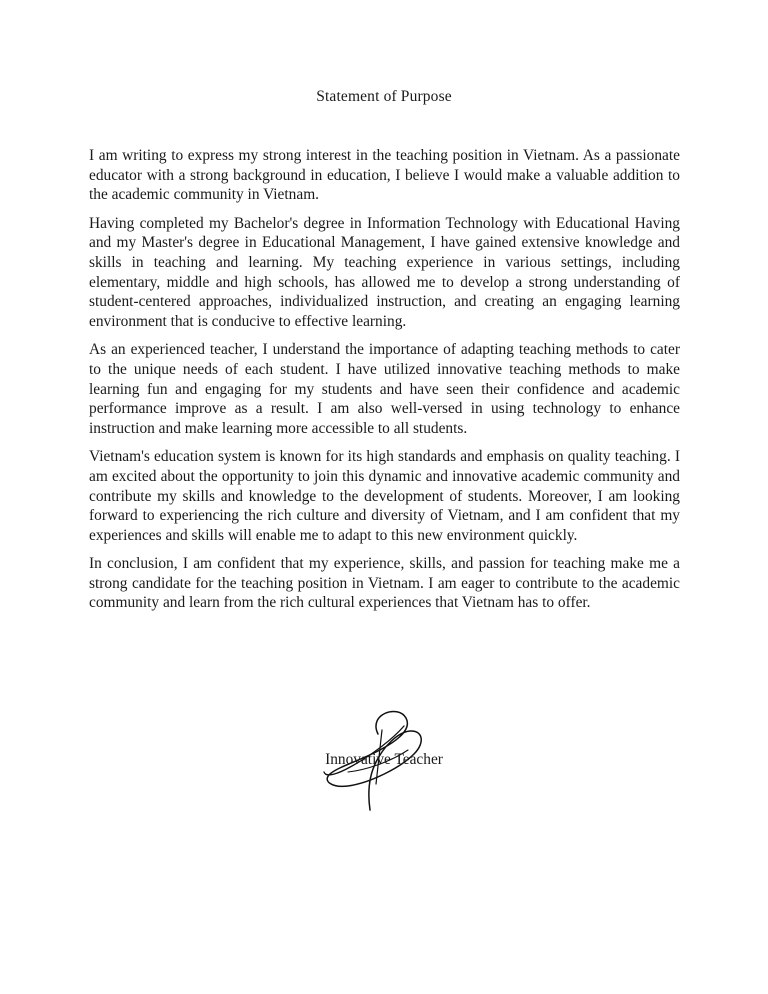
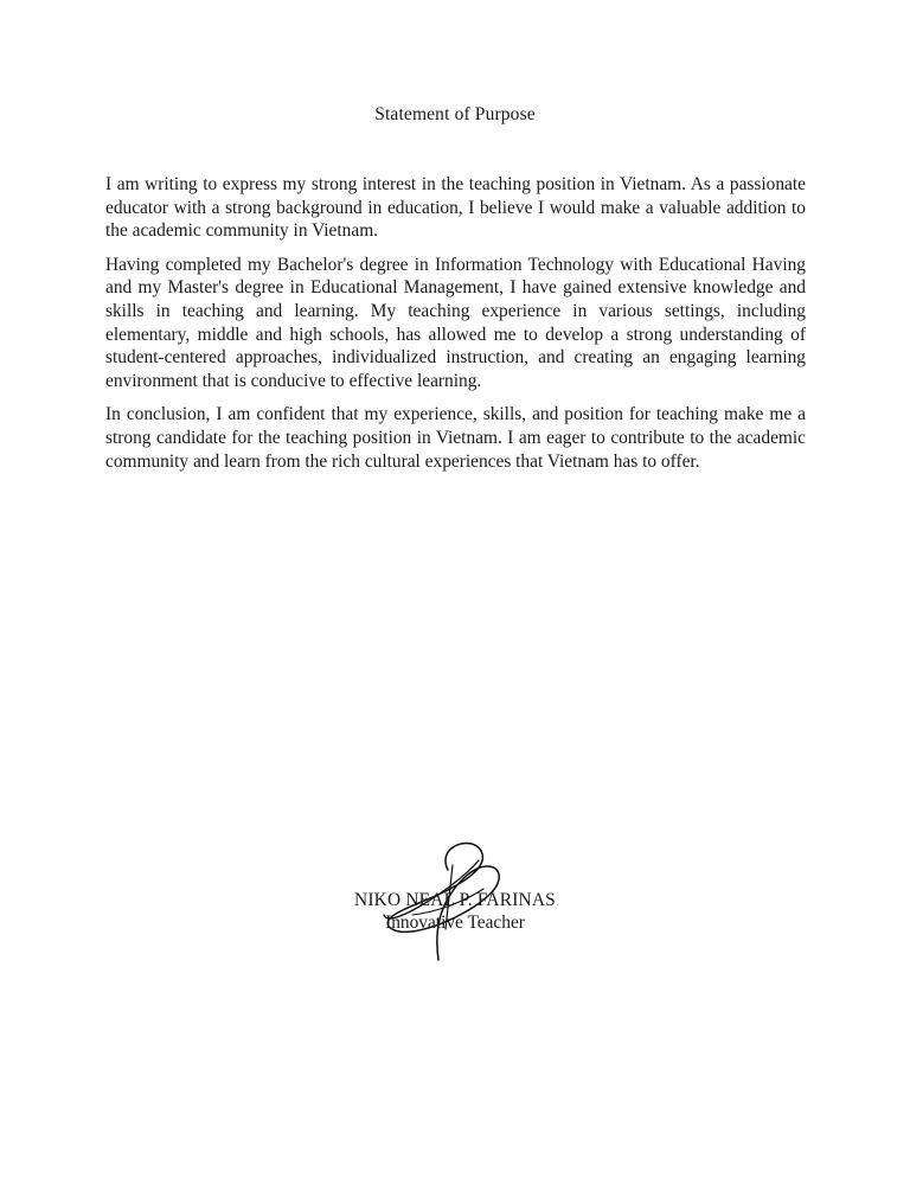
  Statement of Purpose
  I am writing to express my strong interest in the teaching position in Vietnam. As a passionate educator with a strong background in education, I believe I would make a valuable addition to the academic community in Vietnam.
  Having completed my Bachelor's degree in Information Technology with Educational Having and my Master's degree in Educational Management, I have gained extensive knowledge and skills in teaching and learning. My teaching experience in various settings, including elementary, middle and high schools, has allowed me to develop a strong understanding of student-centered approaches, individualized instruction, and creating an engaging learning environment that is conducive to effective learning.
- As an experienced teacher, I understand the importance of adapting teaching methods to cater to the unique needs of each student. I have utilized innovative teaching methods to make learning fun and engaging for my students and have seen their confidence and academic performance improve as a result. I am also well-versed in using technology to enhance instruction and make learning more accessible to all students.
- Vietnam's education system is known for its high standards and emphasis on quality teaching. I am excited about the opportunity to join this dynamic and innovative academic community and contribute my skills and knowledge to the development of students. Moreover, I am looking forward to experiencing the rich culture and diversity of Vietnam, and I am confident that my experiences and skills will enable me to adapt to this new environment quickly.
- In conclusion, I am confident that my experience, skills, and passion for teaching make me a strong candidate for the teaching position in Vietnam. I am eager to contribute to the academic community and learn from the rich cultural experiences that Vietnam has to offer.
+ In conclusion, I am confident that my experience, skills, and position for teaching make me a strong candidate for the teaching position in Vietnam. I am eager to contribute to the academic community and learn from the rich cultural experiences that Vietnam has to offer.
+ NIKO NEAL P. FARINAS
  Innovative Teacher
